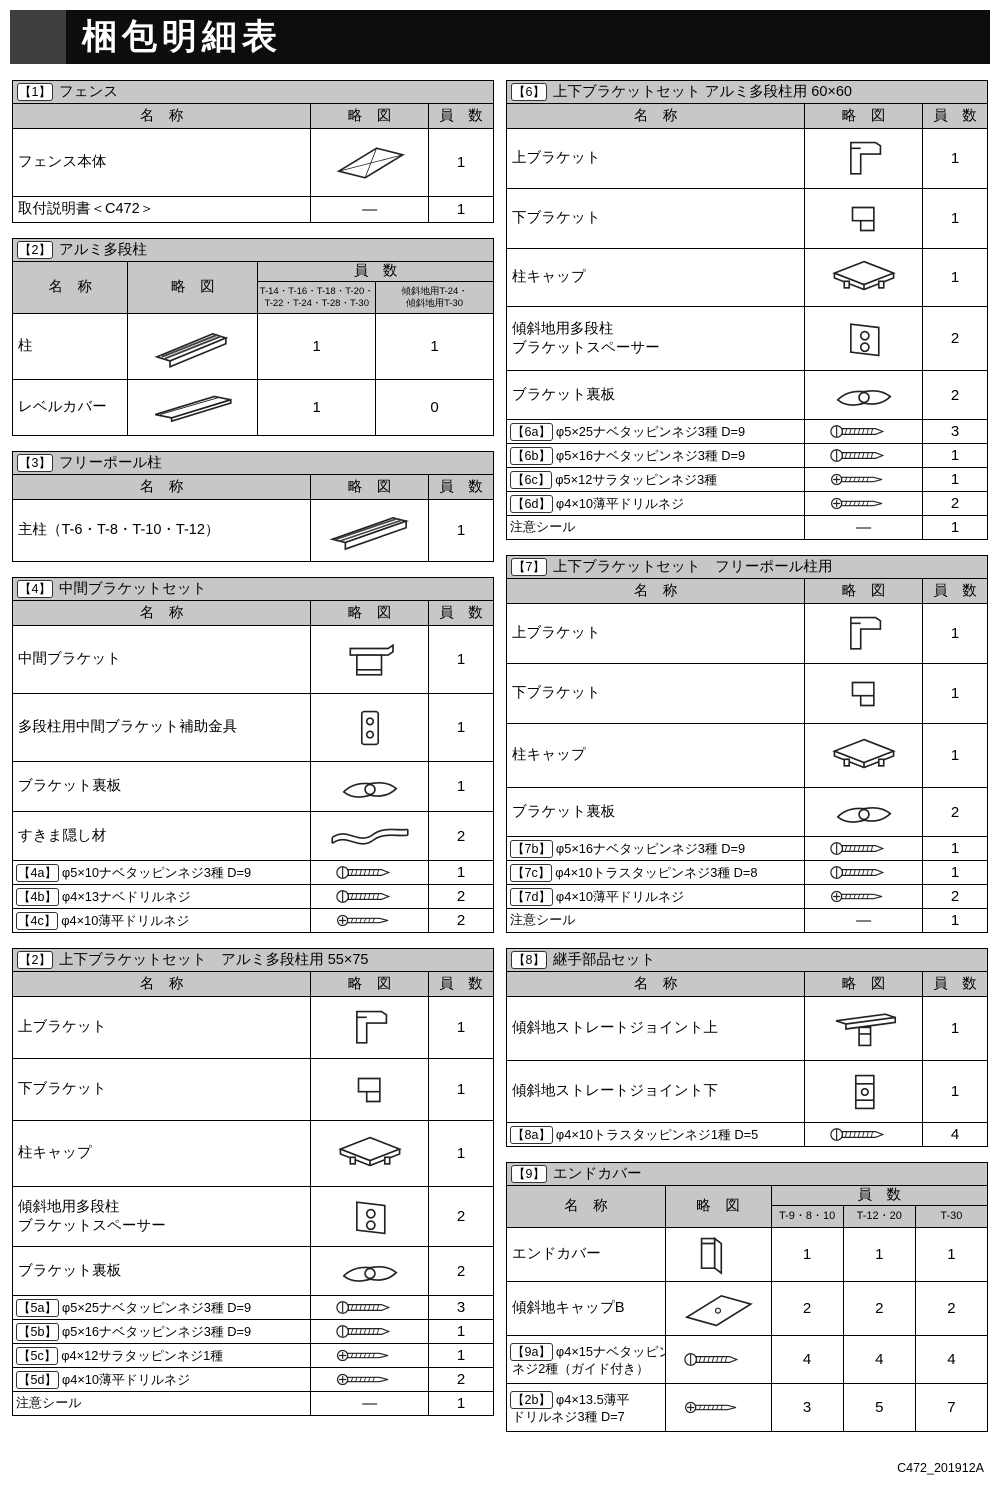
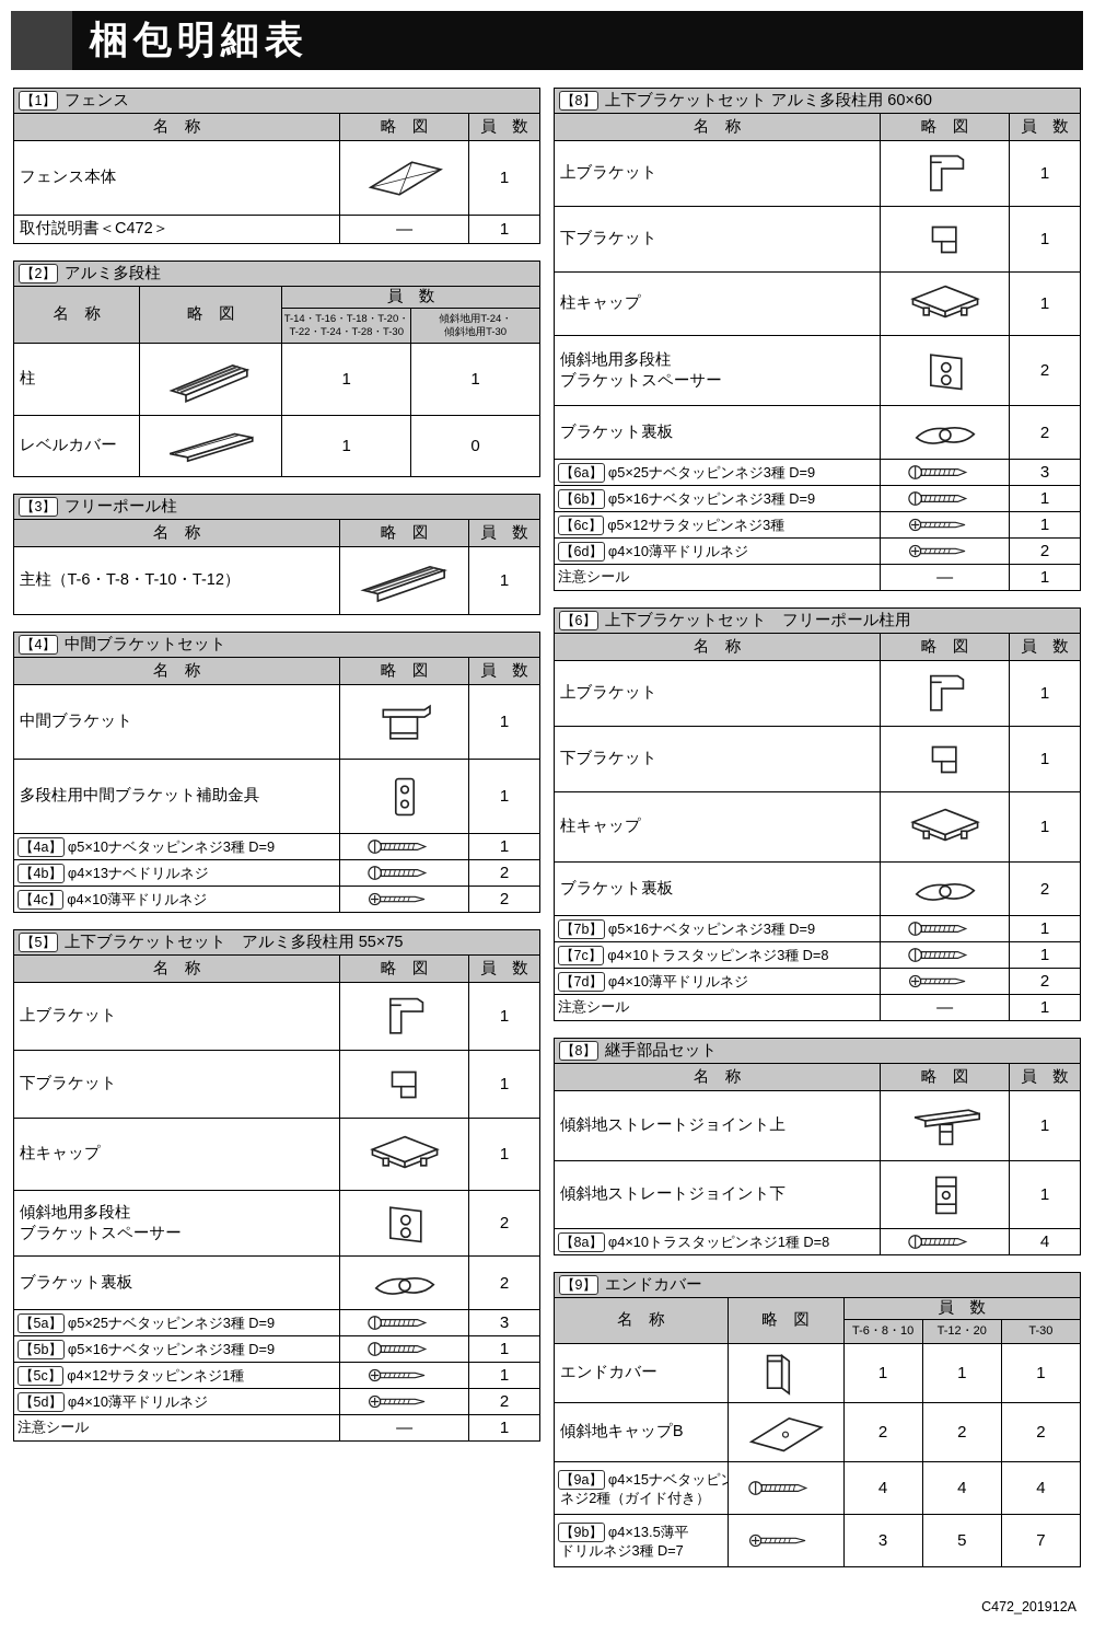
  梱包明細表
  【1】 フェンス
  名 称	略 図	員 数
  フェンス本体		1
  取付説明書＜C472＞	—	1
  【2】 アルミ多段柱
  名 称	略 図	員 数
  T-14・T-16・T-18・T-20・T-22・T-24・T-28・T-30	傾斜地用T-24・傾斜地用T-30
  柱		1	1
  レベルカバー		1	0
  【3】 フリーポール柱
  名 称	略 図	員 数
  主柱（T-6・T-8・T-10・T-12）		1
  【4】 中間ブラケットセット
  名 称	略 図	員 数
  中間ブラケット		1
  多段柱用中間ブラケット補助金具		1
- ブラケット裏板		1
- すきま隠し材		2
  【4a】 φ5×10ナベタッピンネジ3種 D=9		1
  【4b】 φ4×13ナベドリルネジ		2
  【4c】 φ4×10薄平ドリルネジ		2
- 【2】 上下ブラケットセット アルミ多段柱用 55×75
+ 【5】 上下ブラケットセット アルミ多段柱用 55×75
  名 称	略 図	員 数
  上ブラケット		1
  下ブラケット		1
  柱キャップ		1
  傾斜地用多段柱ブラケットスペーサー		2
  ブラケット裏板		2
  【5a】 φ5×25ナベタッピンネジ3種 D=9		3
  【5b】 φ5×16ナベタッピンネジ3種 D=9		1
  【5c】 φ4×12サラタッピンネジ1種		1
  【5d】 φ4×10薄平ドリルネジ		2
  注意シール	—	1
- 【6】 上下ブラケットセット アルミ多段柱用 60×60
+ 【8】 上下ブラケットセット アルミ多段柱用 60×60
  名 称	略 図	員 数
  上ブラケット		1
  下ブラケット		1
  柱キャップ		1
  傾斜地用多段柱ブラケットスペーサー		2
  ブラケット裏板		2
  【6a】 φ5×25ナベタッピンネジ3種 D=9		3
  【6b】 φ5×16ナベタッピンネジ3種 D=9		1
  【6c】 φ5×12サラタッピンネジ3種		1
  【6d】 φ4×10薄平ドリルネジ		2
  注意シール	—	1
- 【7】 上下ブラケットセット フリーポール柱用
+ 【6】 上下ブラケットセット フリーポール柱用
  名 称	略 図	員 数
  上ブラケット		1
  下ブラケット		1
  柱キャップ		1
  ブラケット裏板		2
  【7b】 φ5×16ナベタッピンネジ3種 D=9		1
  【7c】 φ4×10トラスタッピンネジ3種 D=8		1
  【7d】 φ4×10薄平ドリルネジ		2
  注意シール	—	1
  【8】 継手部品セット
  名 称	略 図	員 数
  傾斜地ストレートジョイント上		1
  傾斜地ストレートジョイント下		1
- 【8a】 φ4×10トラスタッピンネジ1種 D=5		4
+ 【8a】 φ4×10トラスタッピンネジ1種 D=8		4
  【9】 エンドカバー
  名 称	略 図	員 数
- T-9・8・10	T-12・20	T-30
+ T-6・8・10	T-12・20	T-30
  エンドカバー		1	1	1
  傾斜地キャップB		2	2	2
  【9a】 φ4×15ナベタッピネジ2種（ガイド付き）		4	4	4
- 【2b】 φ4×13.5薄平ドリルネジ3種 D=7		3	5	7
+ 【9b】 φ4×13.5薄平ドリルネジ3種 D=7		3	5	7
  C472_201912A
